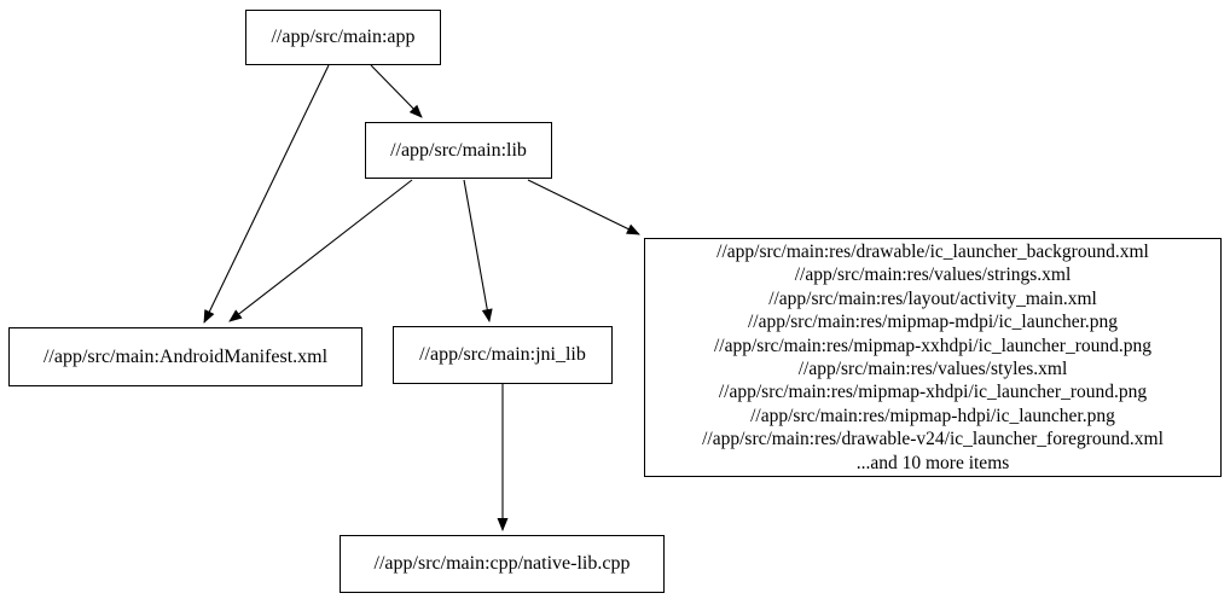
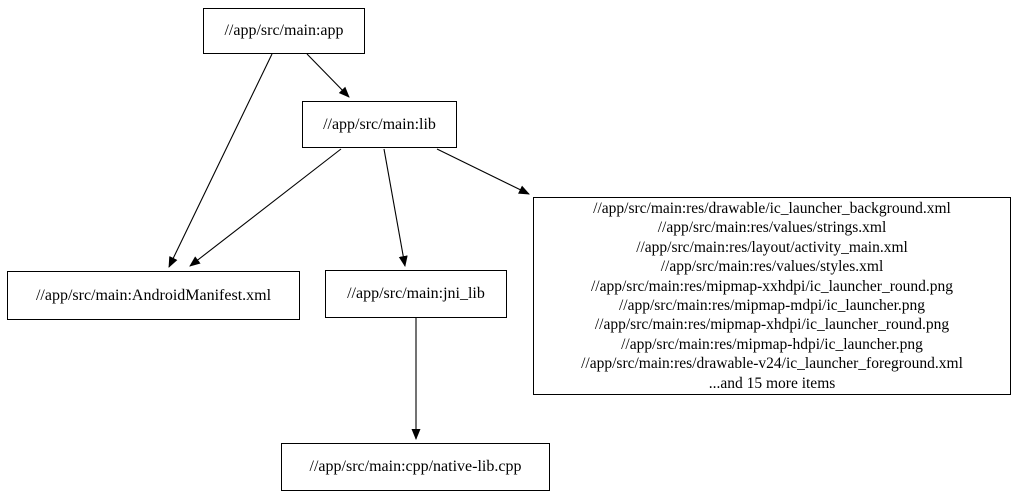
  //app/src/main:app
  //app/src/main:lib
  //app/src/main:AndroidManifest.xml
  //app/src/main:jni_lib
  //app/src/main:res/drawable/ic_launcher_background.xml
  //app/src/main:res/values/strings.xml
  //app/src/main:res/layout/activity_main.xml
- //app/src/main:res/mipmap-mdpi/ic_launcher.png
+ //app/src/main:res/values/styles.xml
  //app/src/main:res/mipmap-xxhdpi/ic_launcher_round.png
- //app/src/main:res/values/styles.xml
+ //app/src/main:res/mipmap-mdpi/ic_launcher.png
  //app/src/main:res/mipmap-xhdpi/ic_launcher_round.png
  //app/src/main:res/mipmap-hdpi/ic_launcher.png
  //app/src/main:res/drawable-v24/ic_launcher_foreground.xml
- ...and 10 more items
+ ...and 15 more items
  //app/src/main:cpp/native-lib.cpp
